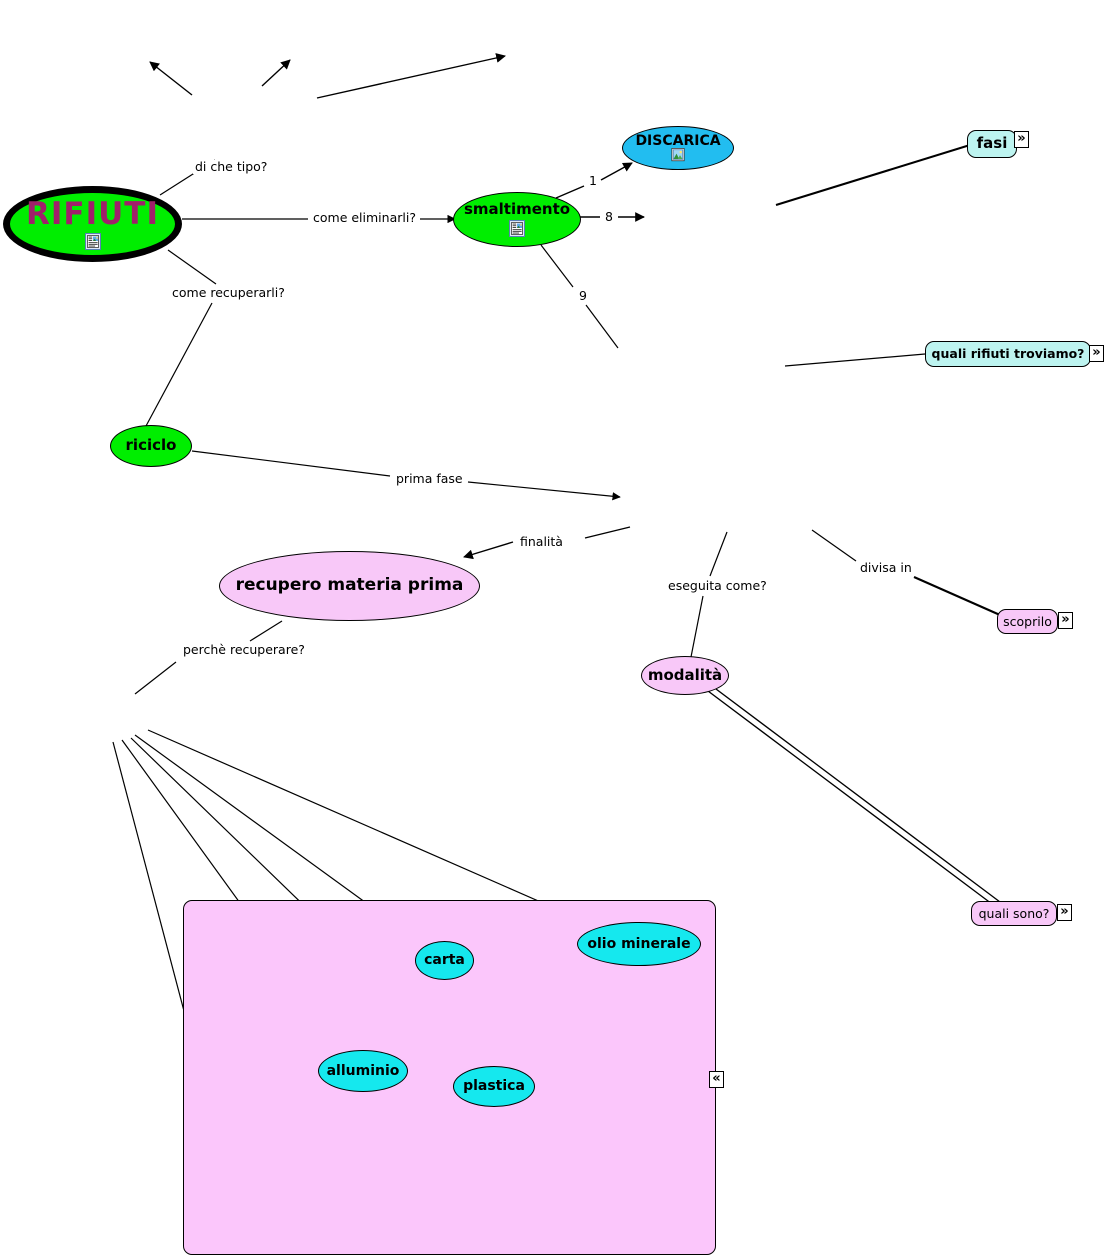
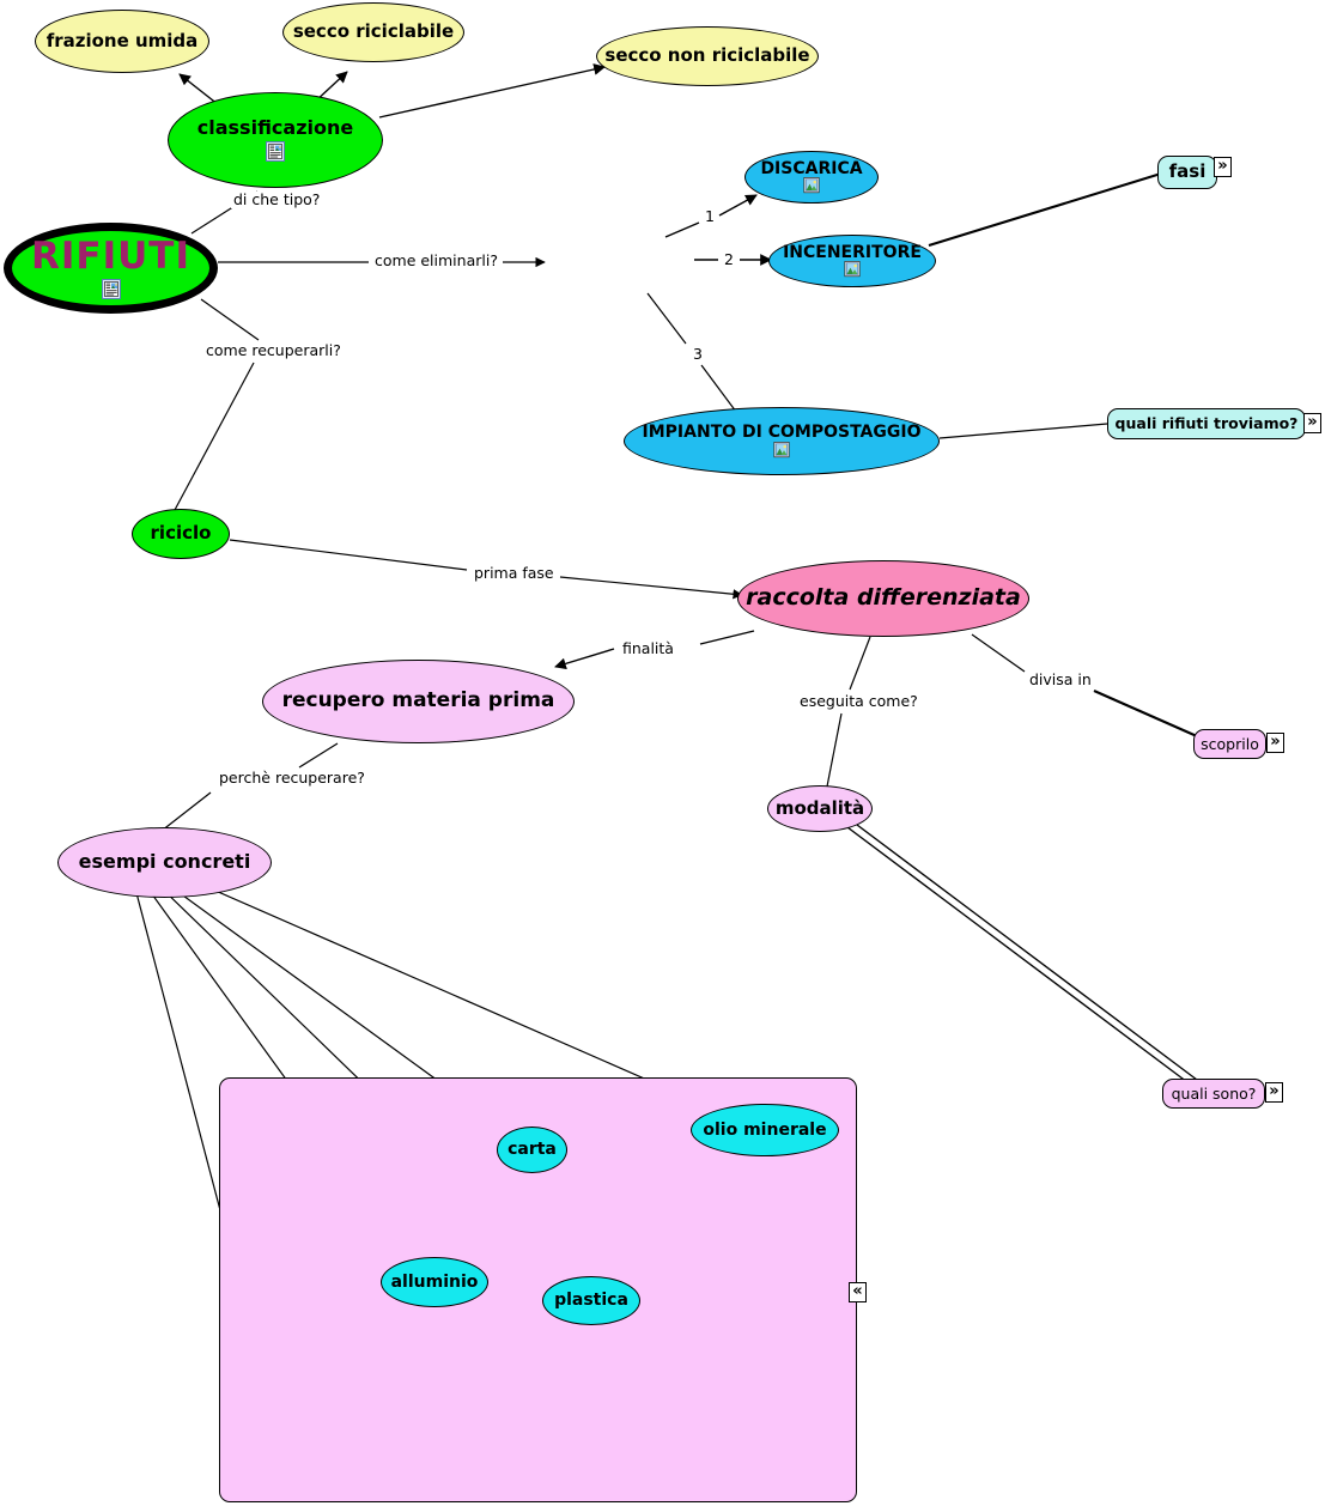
  «
+ frazione umida
+ secco riciclabile
+ secco non riciclabile
+ classificazione
  RIFIUTI
- smaltimento
  DISCARICA
+ INCENERITORE
+ IMPIANTO DI COMPOSTAGGIO
  fasi
  »
  quali rifiuti troviamo?
  »
  riciclo
+ raccolta differenziata
  recupero materia prima
+ esempi concreti
  modalità
  scoprilo
  »
  quali sono?
  »
  carta
  olio minerale
  alluminio
  plastica
  di che tipo?
  come eliminarli?
  come recuperarli?
  1
- 8
+ 2
- 9
+ 3
  prima fase
  finalità
  perchè recuperare?
  eseguita come?
  divisa in
